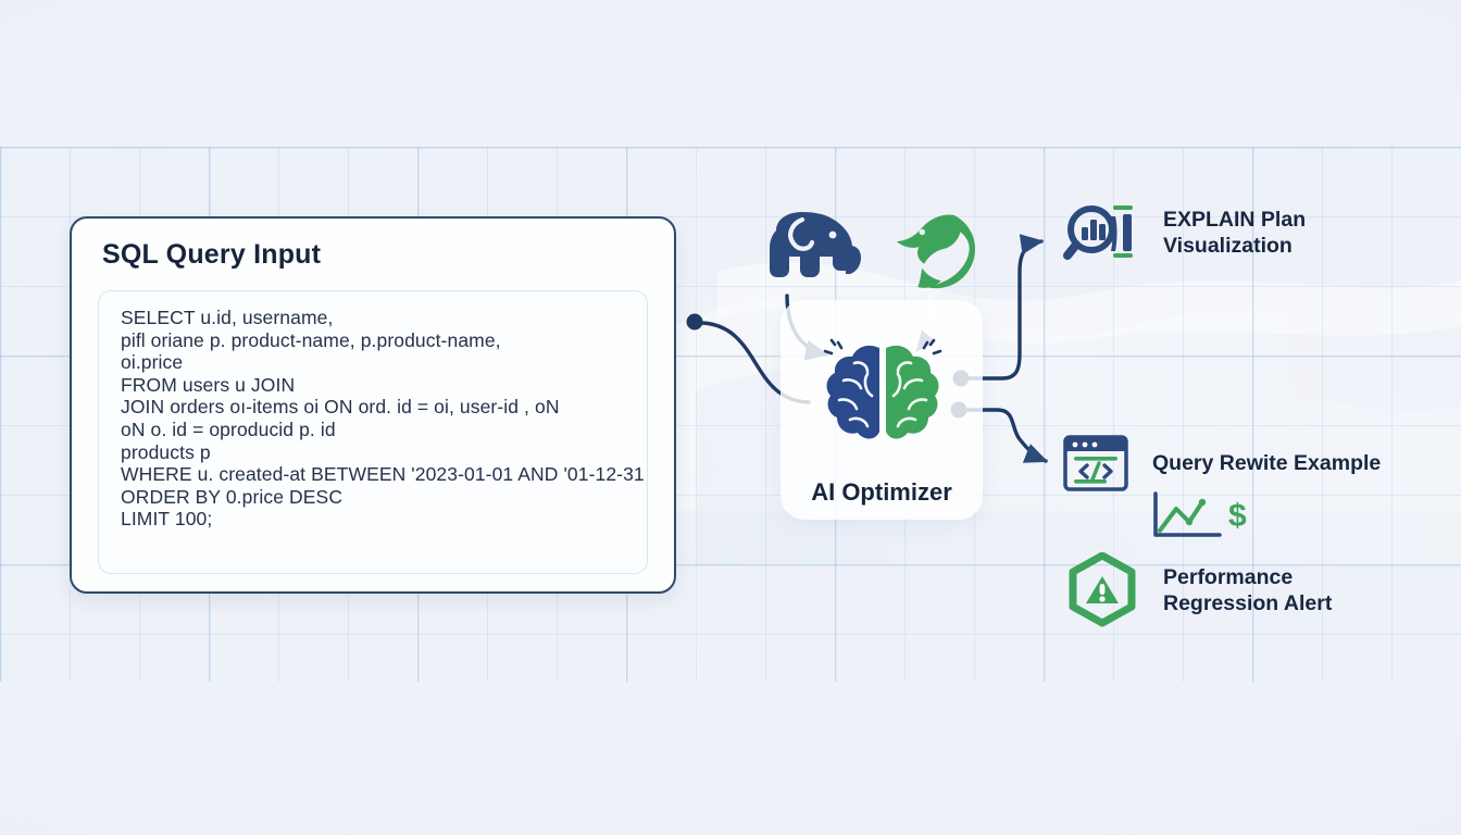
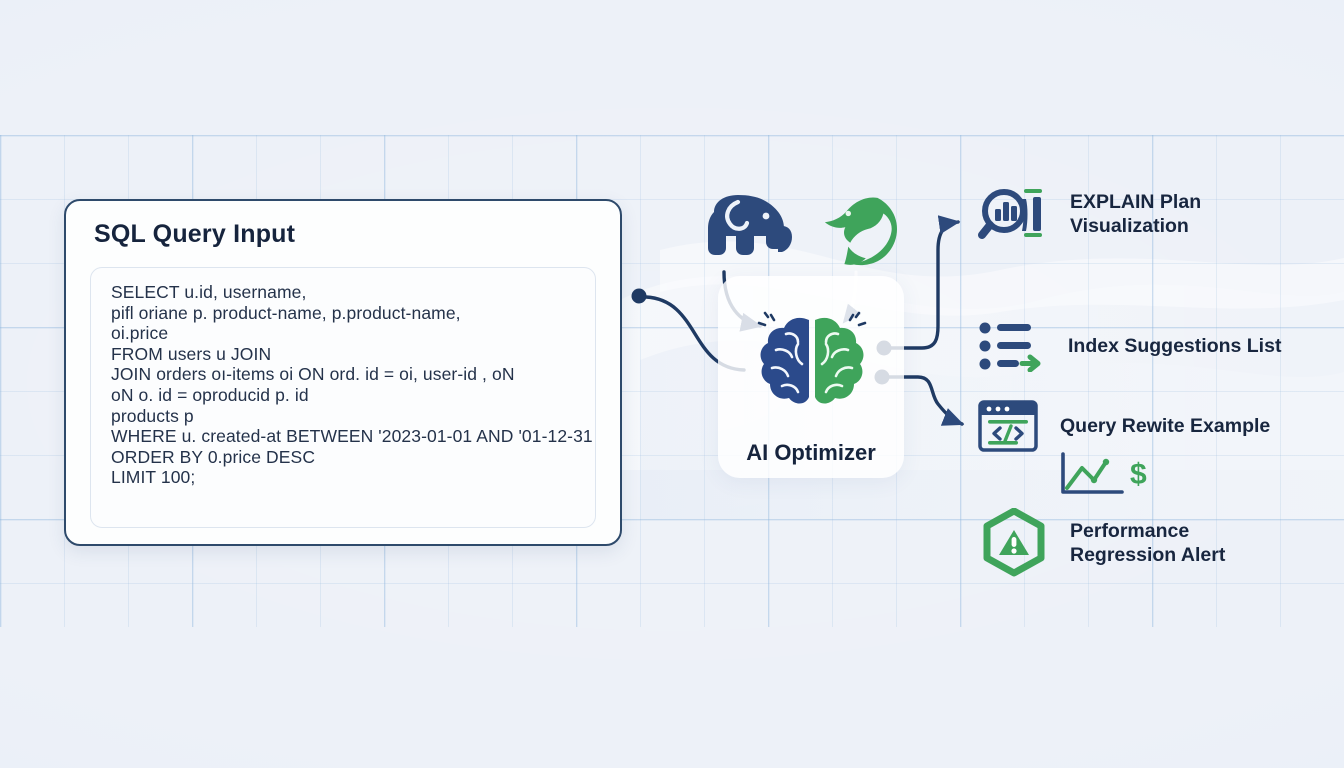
  SQL Query Input
  SELECT u.id, username,
  piﬂ oriane p. product-name, p.product-name,
  oi.price
  FROM users u JOIN
  JOIN orders oı-items oi ON ord. id = oi, user-id , oN
  oN o. id = oproducid p. id
  products p
  WHERE u. created-at BETWEEN '2023-01-01 AND '01-12-3
  ORDER BY 0.price DESC
  LIMIT 100;
  AI Optimizer
  EXPLAIN Plan
  Visualization
+ Index Suggestions List
  Query Rewite Example
  $
  Performance
  Regression Alert
